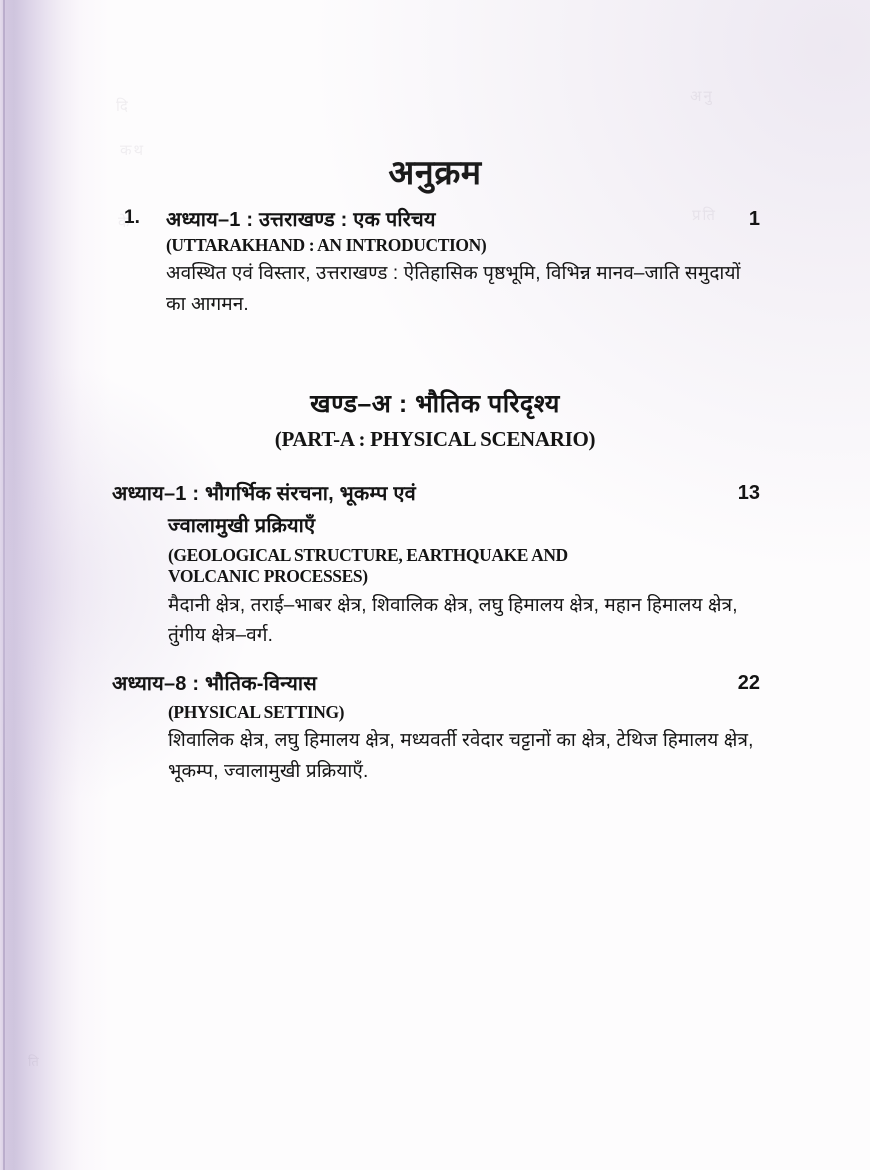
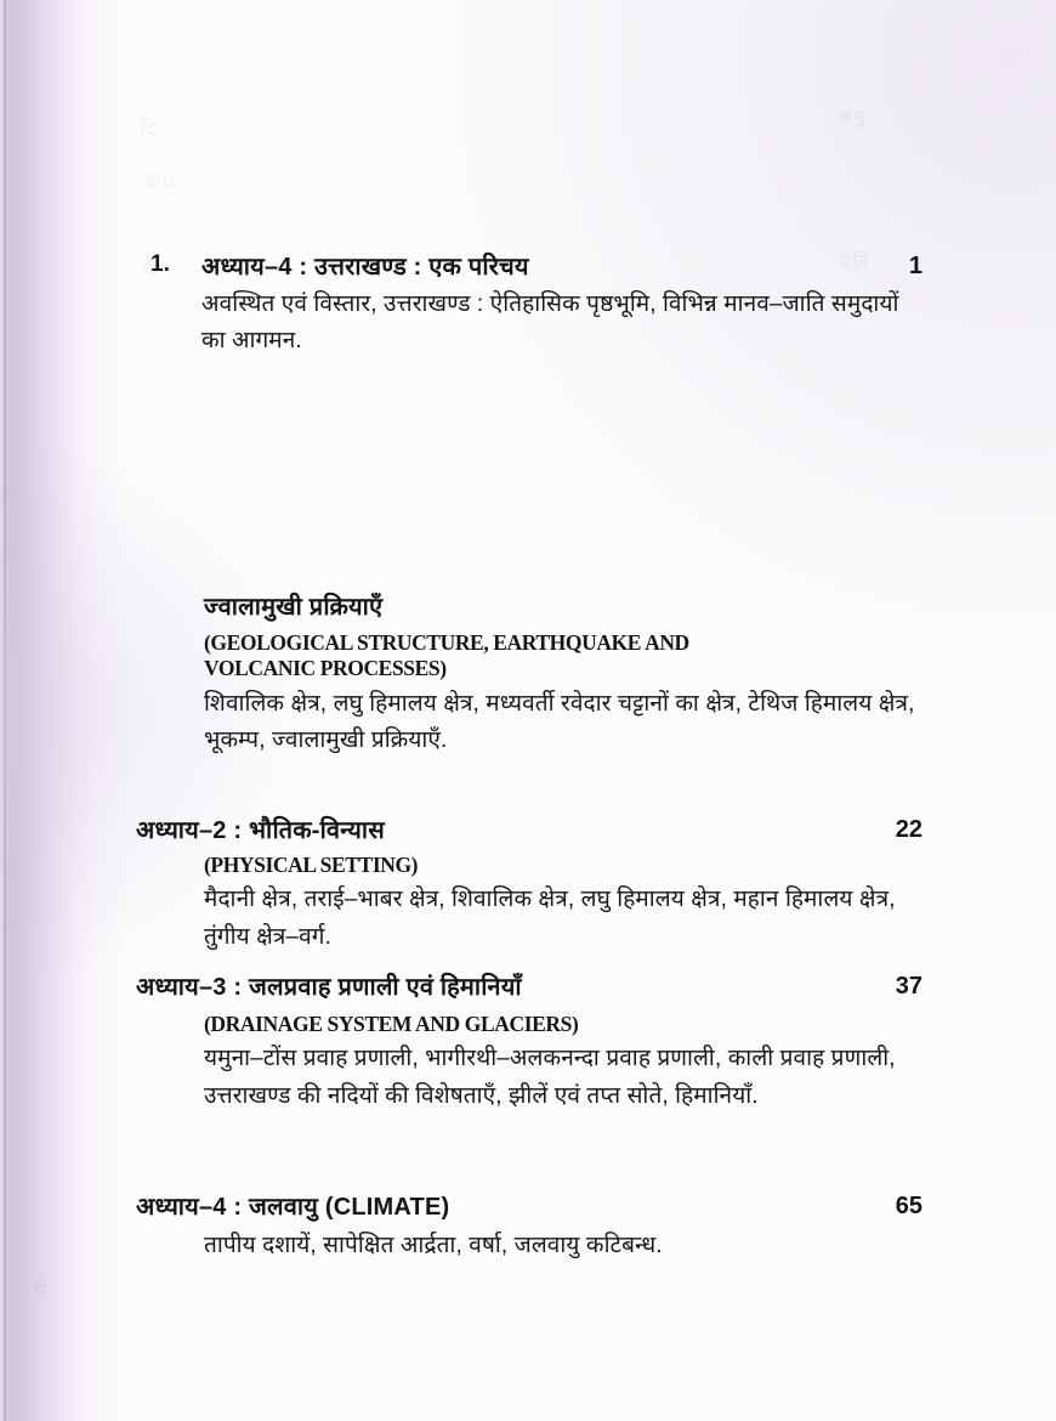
  के
- अनुक्रम
  1.
- अध्याय–1 : उत्तराखण्ड : एक परिचय
+ अध्याय–4 : उत्तराखण्ड : एक परिचय
  1
- (UTTARAKHAND : AN INTRODUCTION)
  अवस्थित एवं विस्तार, उत्तराखण्ड : ऐतिहासिक पृष्ठभूमि, विभिन्न मानव–जाति समुदायों का आगमन.
- खण्ड–अ : भौतिक परिदृश्य
- (PART-A : PHYSICAL SCENARIO)
- अध्याय–1 : भौगर्भिक संरचना, भूकम्प एवं
- 13
  ज्वालामुखी प्रक्रियाएँ
  (GEOLOGICAL STRUCTURE, EARTHQUAKE AND
  VOLCANIC PROCESSES)
- मैदानी क्षेत्र, तराई–भाबर क्षेत्र, शिवालिक क्षेत्र, लघु हिमालय क्षेत्र, महान हिमालय क्षेत्र, तुंगीय क्षेत्र–वर्ग.
+ शिवालिक क्षेत्र, लघु हिमालय क्षेत्र, मध्यवर्ती रवेदार चट्टानों का क्षेत्र, टेथिज हिमालय क्षेत्र, भूकम्प, ज्वालामुखी प्रक्रियाएँ.
- अध्याय–8 : भौतिक-विन्यास
+ अध्याय–2 : भौतिक-विन्यास
  22
  (PHYSICAL SETTING)
- शिवालिक क्षेत्र, लघु हिमालय क्षेत्र, मध्यवर्ती रवेदार चट्टानों का क्षेत्र, टेथिज हिमालय क्षेत्र, भूकम्प, ज्वालामुखी प्रक्रियाएँ.
+ मैदानी क्षेत्र, तराई–भाबर क्षेत्र, शिवालिक क्षेत्र, लघु हिमालय क्षेत्र, महान हिमालय क्षेत्र, तुंगीय क्षेत्र–वर्ग.
+ अध्याय–3 : जलप्रवाह प्रणाली एवं हिमानियाँ
+ 37
+ (DRAINAGE SYSTEM AND GLACIERS)
+ यमुना–टोंस प्रवाह प्रणाली, भागीरथी–अलकनन्दा प्रवाह प्रणाली, काली प्रवाह प्रणाली, उत्तराखण्ड की नदियों की विशेषताएँ, झीलें एवं तप्त सोते, हिमानियाँ.
+ अध्याय–4 : जलवायु (CLIMATE)
+ 65
+ तापीय दशायें, सापेक्षित आर्द्रता, वर्षा, जलवायु कटिबन्ध.
